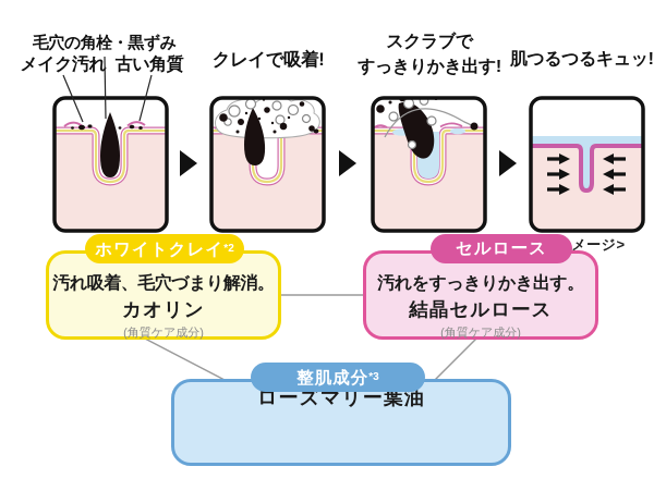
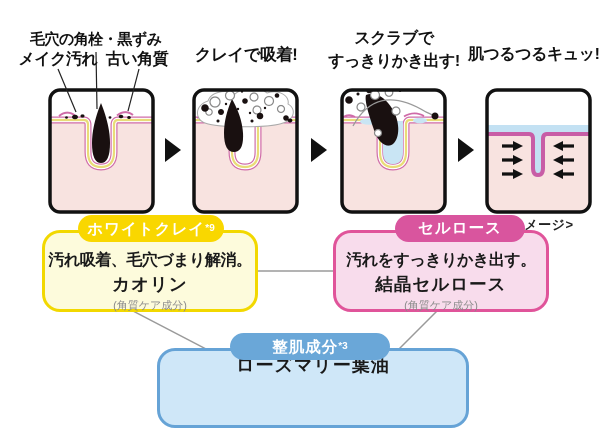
  毛穴の角栓・黒ずみ
  メイク汚れ
  古い角質
  クレイで吸着!
  スクラブで
  すっきりかき出す!
  肌つるつるキュッ!
  汚れ吸着、毛穴づまり解消。
  カオリン
  (角質ケア成分)
- ホワイトクレイ*2
+ ホワイトクレイ*9
  汚れをすっきりかき出す。
  結晶セルロース
  (角質ケア成分)
  セルロース
  ローズマリー葉油
  整肌成分*3
